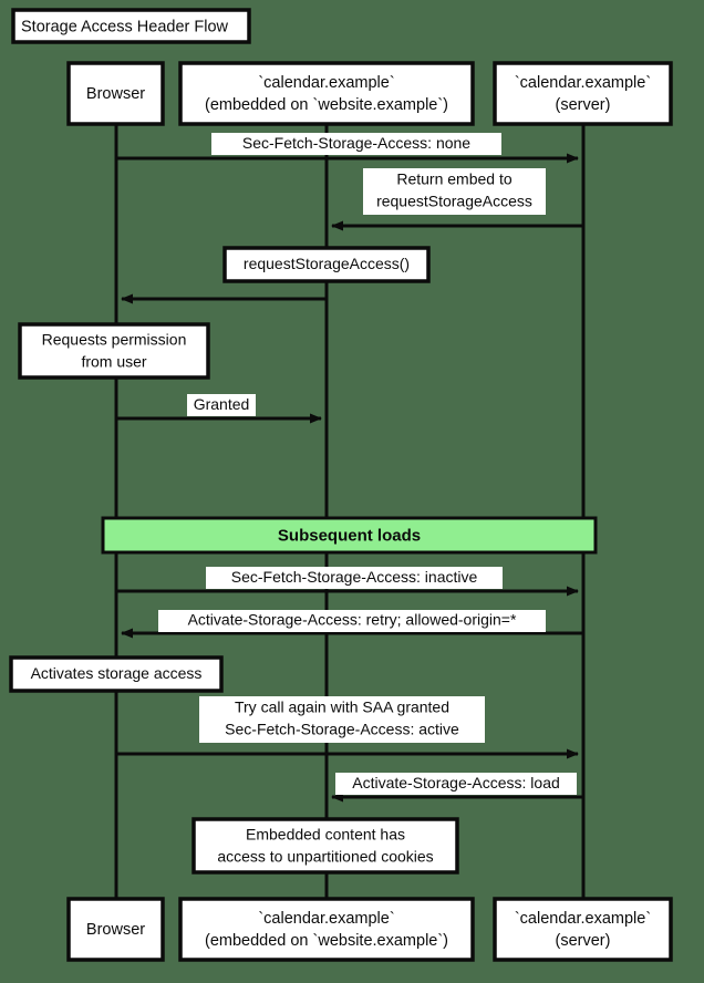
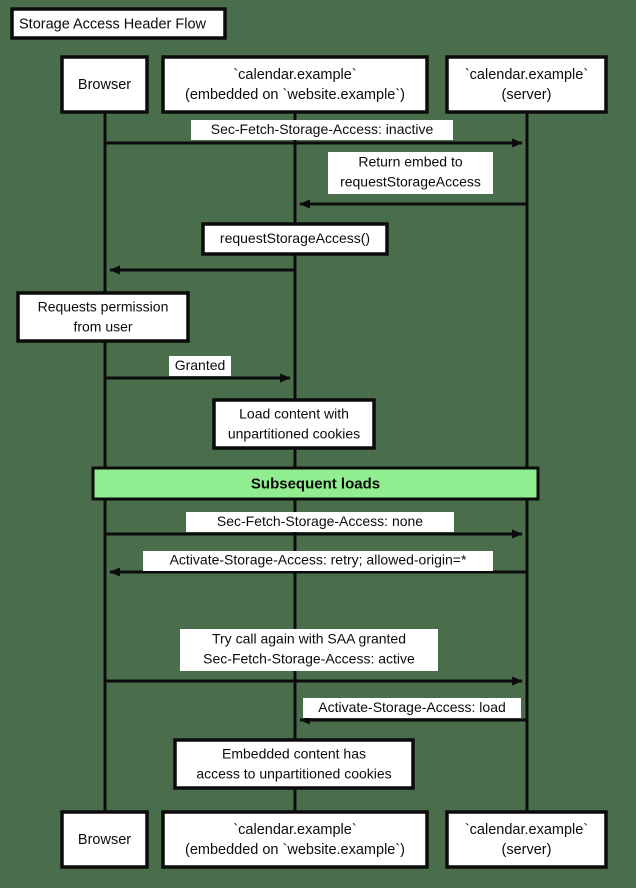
  Storage Access Header Flow
  Browser
  `calendar.example`
  (embedded on `website.example`)
  `calendar.example`
  (server)
- Sec-Fetch-Storage-Access: none
+ Sec-Fetch-Storage-Access: inactive
  Return embed to
  requestStorageAccess
  requestStorageAccess()
  Requests permission
  from user
  Granted
+ Load content with
+ unpartitioned cookies
  Subsequent loads
- Sec-Fetch-Storage-Access: inactive
+ Sec-Fetch-Storage-Access: none
  Activate-Storage-Access: retry; allowed-origin=*
- Activates storage access
  Try call again with SAA granted
  Sec-Fetch-Storage-Access: active
  Activate-Storage-Access: load
  Embedded content has
  access to unpartitioned cookies
  Browser
  `calendar.example`
  (embedded on `website.example`)
  `calendar.example`
  (server)
